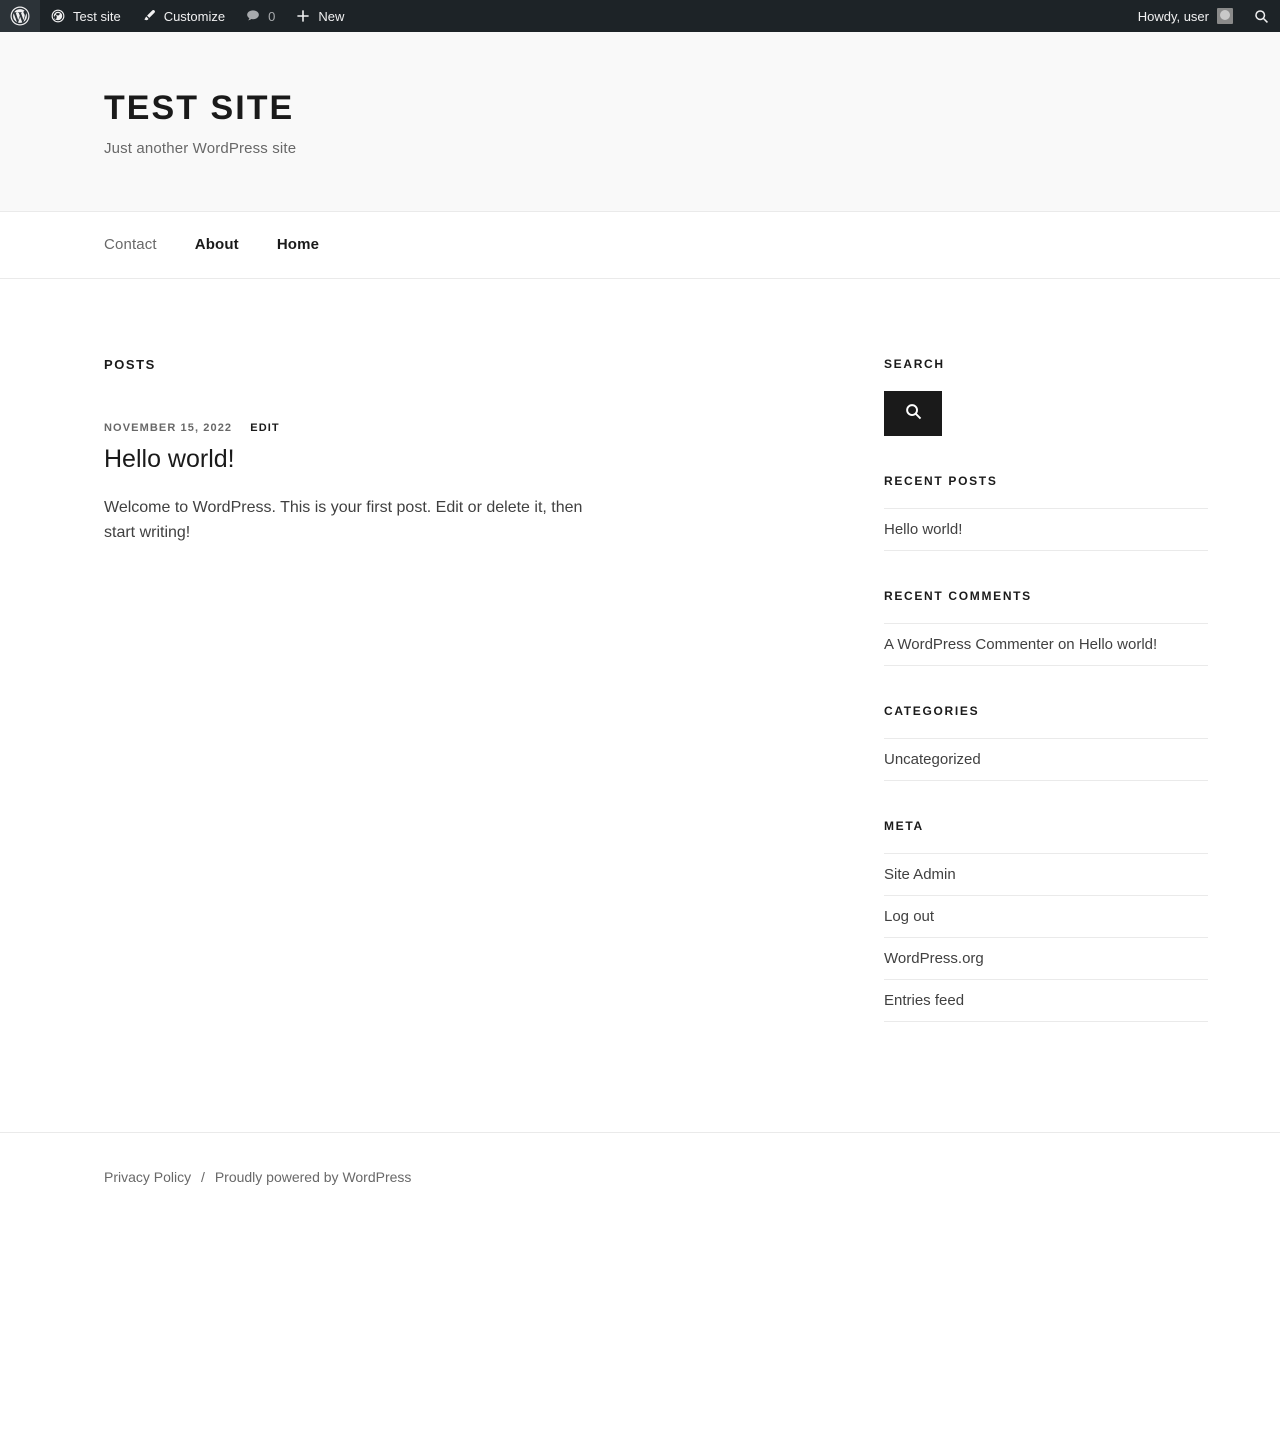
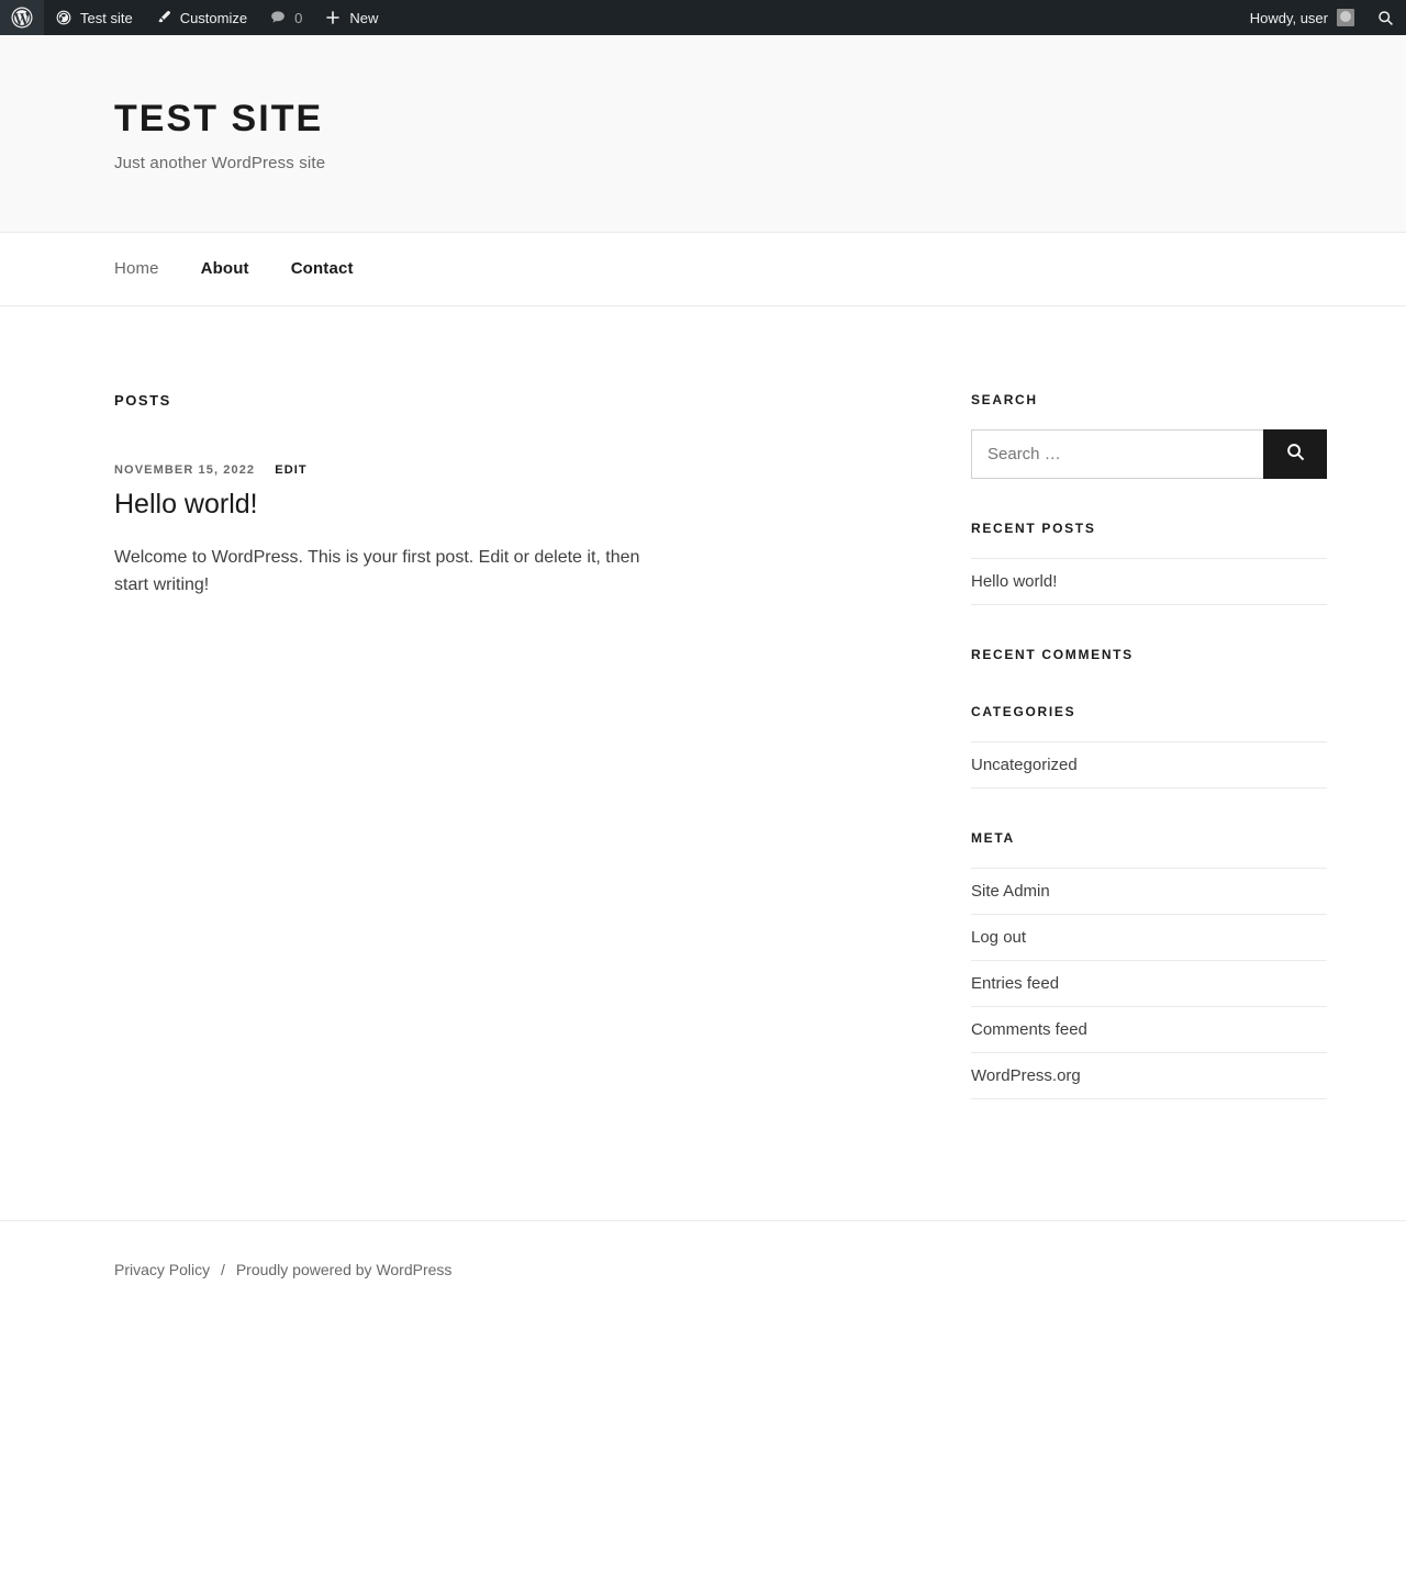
  Test site
  Customize
  0
  New
  Howdy, user
  TEST SITE
  Just another WordPress site
- Contact
+ Home
  About
- Home
+ Contact
  POSTS
  NOVEMBER 15, 2022 EDIT
  Hello world!
  Welcome to WordPress. This is your first post. Edit or delete it, then start writing!
  SEARCH
+ Search …
  RECENT POSTS
  Hello world!
  RECENT COMMENTS
- A WordPress Commenter on Hello world!
  CATEGORIES
  Uncategorized
  META
  Site Admin
  Log out
- WordPress.org
+ Entries feed
+ Comments feed
- Entries feed
+ WordPress.org
  Privacy Policy / Proudly powered by WordPress
